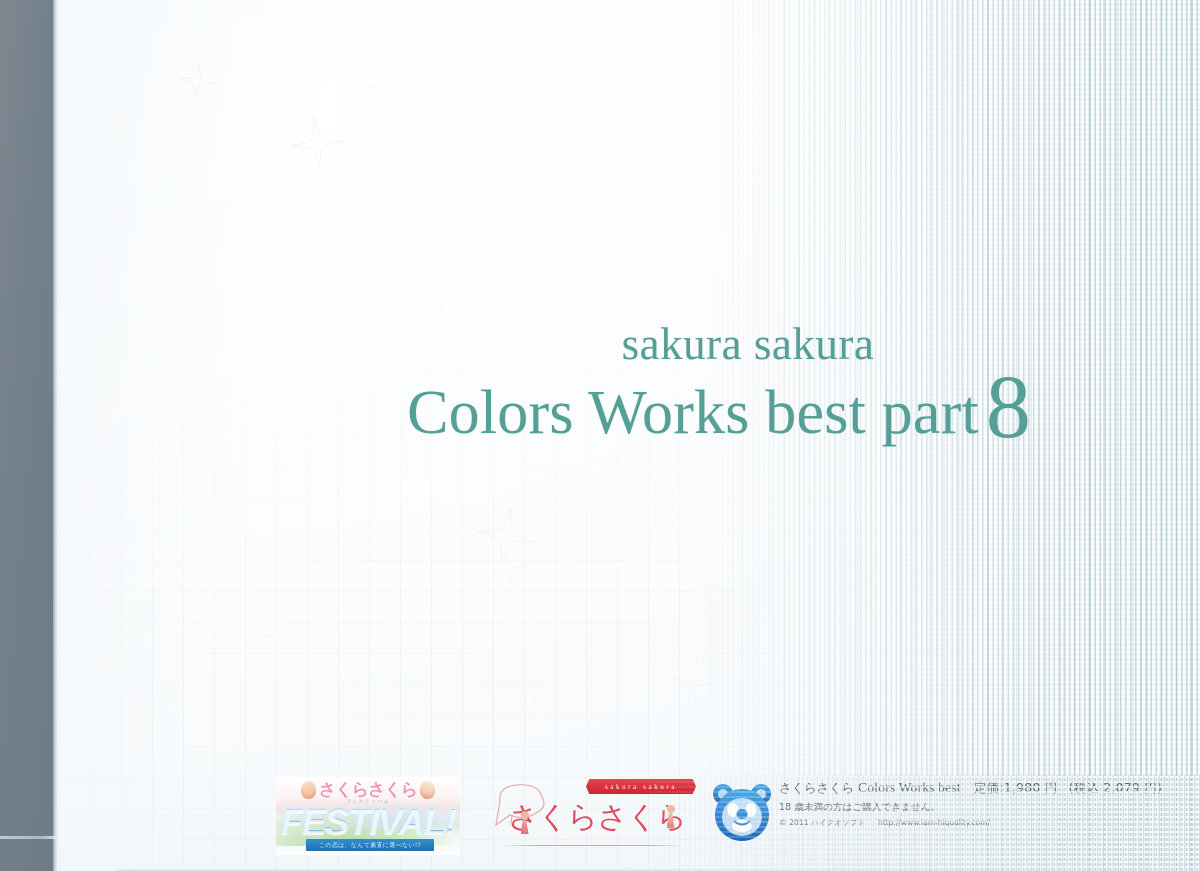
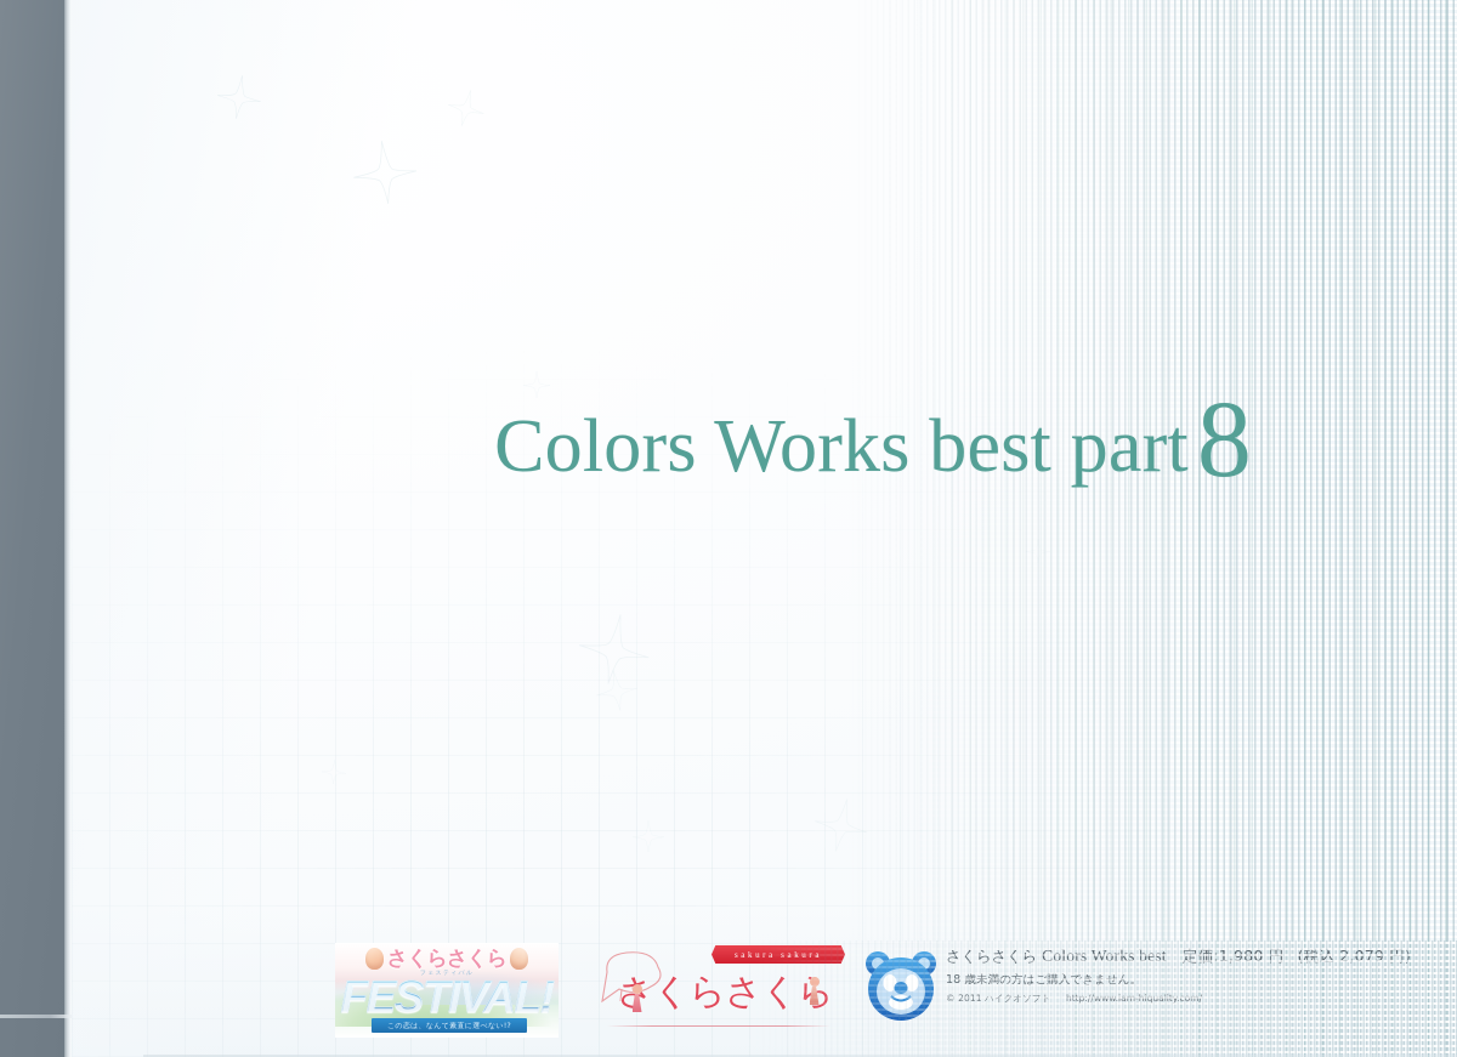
- sakura sakura
  Colors Works best part8
